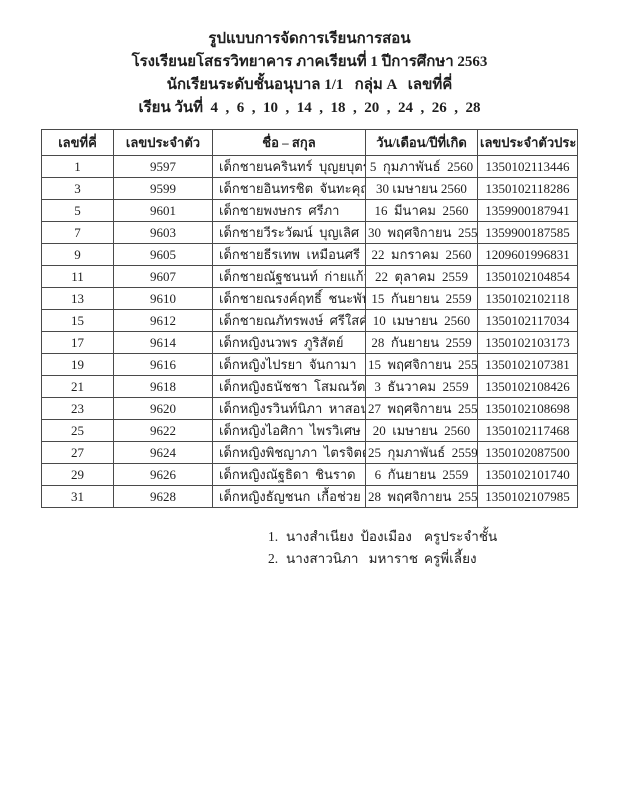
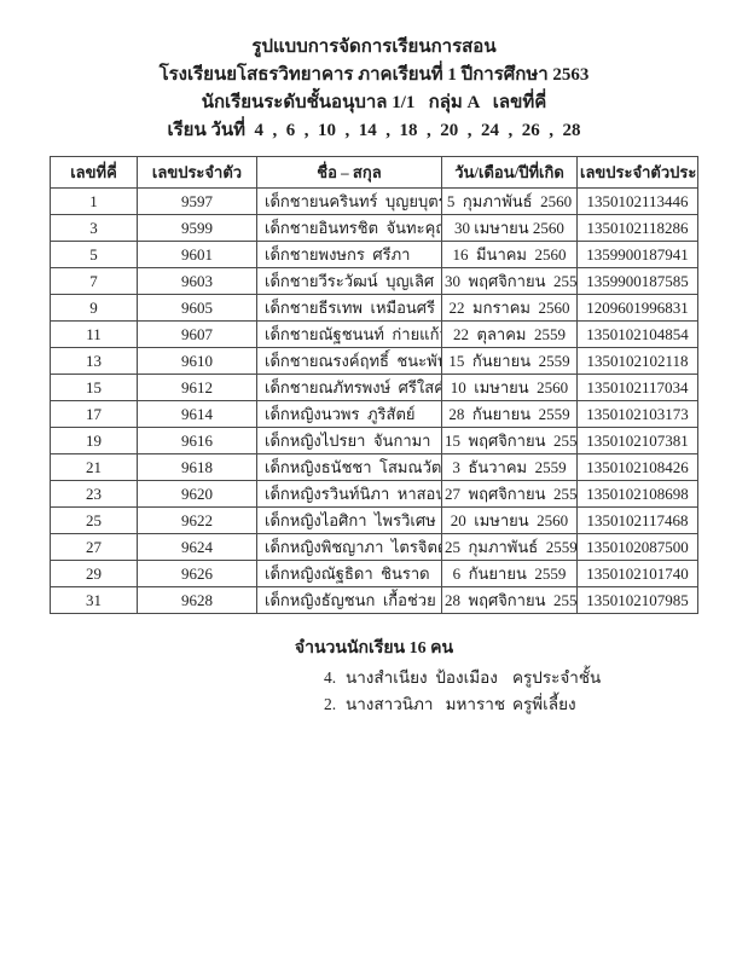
  รูปแบบการจัดการเรียนการสอน
  โรงเรียนยโสธรวิทยาคาร ภาคเรียนที่ 1 ปีการศึกษา 2563
  นักเรียนระดับชั้นอนุบาล 1/1 กลุ่ม A เลขที่คี่
  เรียน วันที่ 4 , 6 , 10 , 14 , 18 , 20 , 24 , 26 , 28
  เลขที่คี่	เลขประจำตัว	ชื่อ – สกุล	วัน/เดือน/ปีที่เกิด	เลขประจำตัวประ
  1	9597	เด็กชายนครินทร์ บุญยบุต	5 กุมภาพันธ์ 2560	1350102113446
  3	9599	เด็กชายอินทรชิต จันทะคุ	30 เมษายน 2560	1350102118286
  5	9601	เด็กชายพงษกร ศรีภา	16 มีนาคม 2560	1359900187941
  7	9603	เด็กชายวีระวัฒน์ บุญเลิศ	30 พฤศจิกายน 255	1359900187585
  9	9605	เด็กชายธีรเทพ เหมือนศรี	22 มกราคม 2560	1209601996831
  11	9607	เด็กชายณัฐชนนท์ ก่ายแก้	22 ตุลาคม 2559	1350102104854
  13	9610	เด็กชายณรงค์ฤทธิ์ ชนะพั	15 กันยายน 2559	1350102102118
  15	9612	เด็กชายณภัทรพงษ์ ศรีใส	10 เมษายน 2560	1350102117034
  17	9614	เด็กหญิงนวพร ภูริสัตย์	28 กันยายน 2559	1350102103173
  19	9616	เด็กหญิงไปรยา จันกามา	15 พฤศจิกายน 255	1350102107381
  21	9618	เด็กหญิงธนัชชา โสมณวัต	3 ธันวาคม 2559	1350102108426
  23	9620	เด็กหญิงรวินท์นิภา หาสอน	27 พฤศจิกายน 255	1350102108698
  25	9622	เด็กหญิงไอศิกา ไพรวิเศษ	20 เมษายน 2560	1350102117468
  27	9624	เด็กหญิงพิชญาภา ไตรจิต	25 กุมภาพันธ์ 2559	1350102087500
  29	9626	เด็กหญิงณัฐธิดา ชินราด	6 กันยายน 2559	1350102101740
  31	9628	เด็กหญิงธัญชนก เกื้อช่วย	28 พฤศจิกายน 255	1350102107985
+ จำนวนนักเรียน 16 คน
- 1.
+ 4.
  นางสำเนียง ป้องเมือง
  ครูประจำชั้น
  2.
  นางสาวนิภา มหาราช
  ครูพี่เลี้ยง
